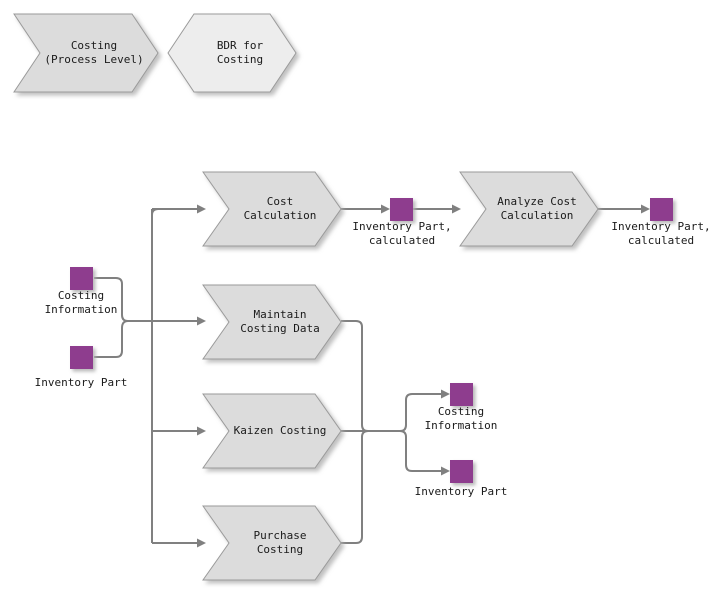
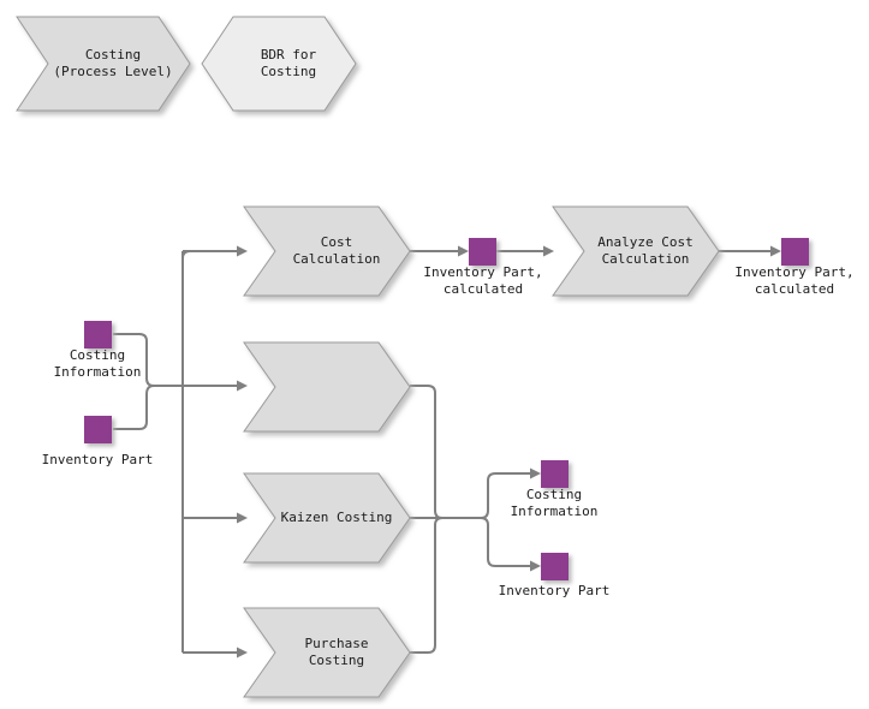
  Costing (Process Level)
  BDR for Costing
  Cost Calculation
  Analyze Cost Calculation
- Maintain Costing Data
  Kaizen Costing
  Purchase Costing
  Costing Information
  Inventory Part
  Inventory Part, calculated
  Inventory Part, calculated
  Costing Information
  Inventory Part
